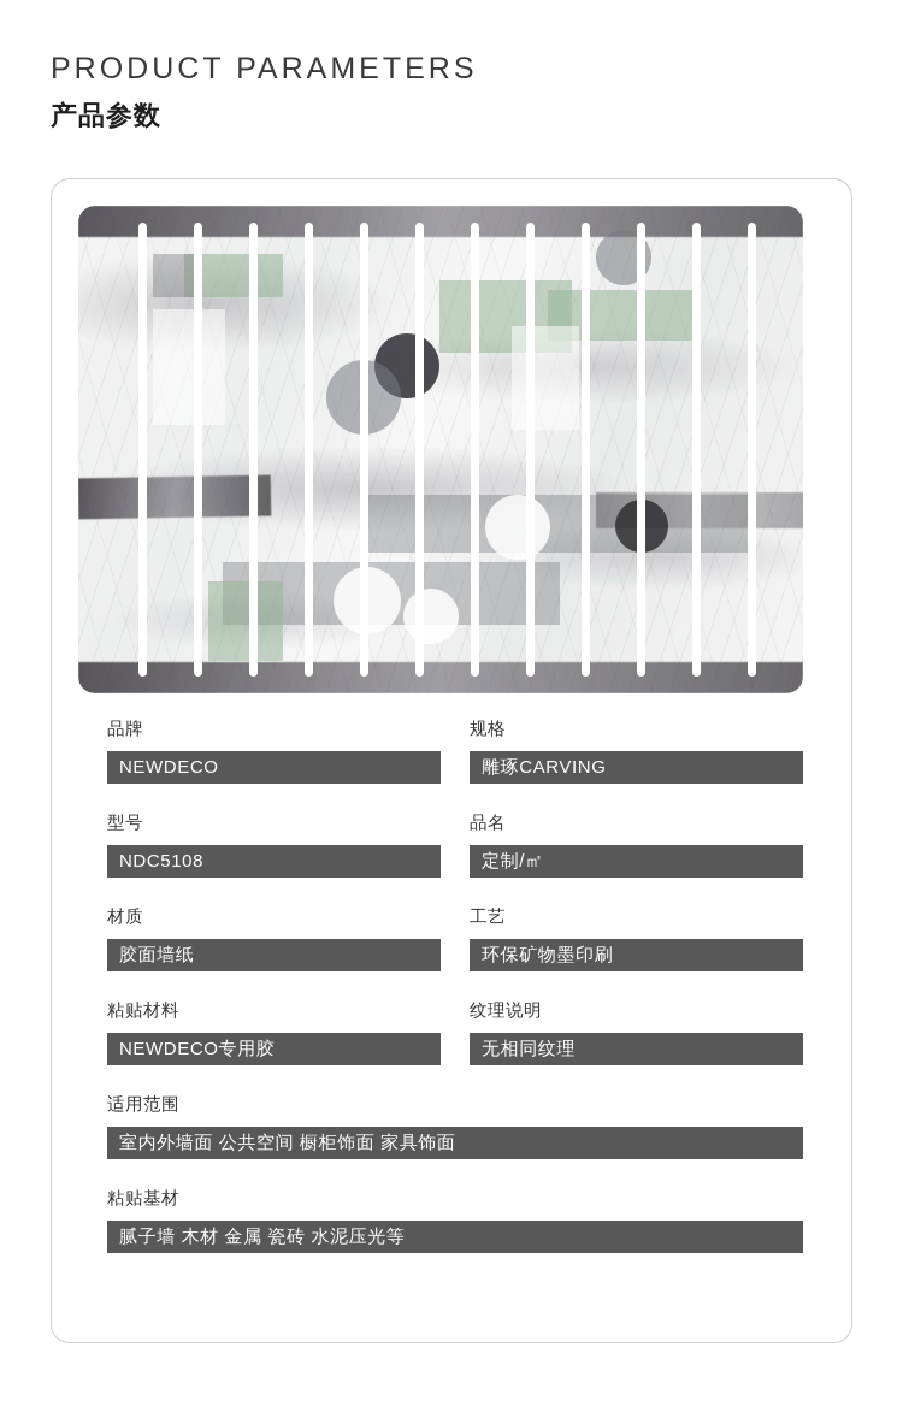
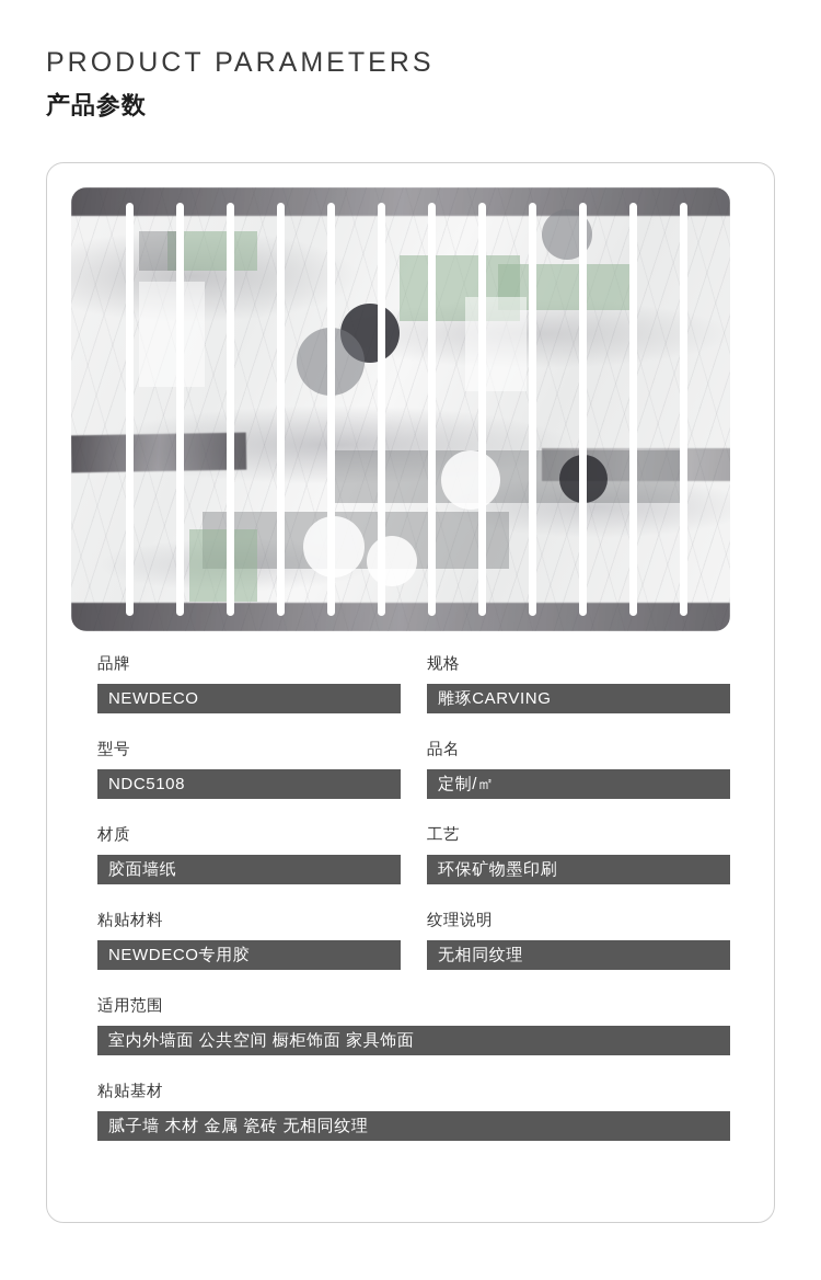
  PRODUCT PARAMETERS
  产品参数
  品牌
  NEWDECO
  规格
  雕琢CARVING
  型号
  NDC5108
  品名
  定制/㎡
  材质
  胶面墙纸
  工艺
  环保矿物墨印刷
  粘贴材料
  NEWDECO专用胶
  纹理说明
  无相同纹理
  适用范围
  室内外墙面 公共空间 橱柜饰面 家具饰面
  粘贴基材
- 腻子墙 木材 金属 瓷砖 水泥压光等
+ 腻子墙 木材 金属 瓷砖 无相同纹理
